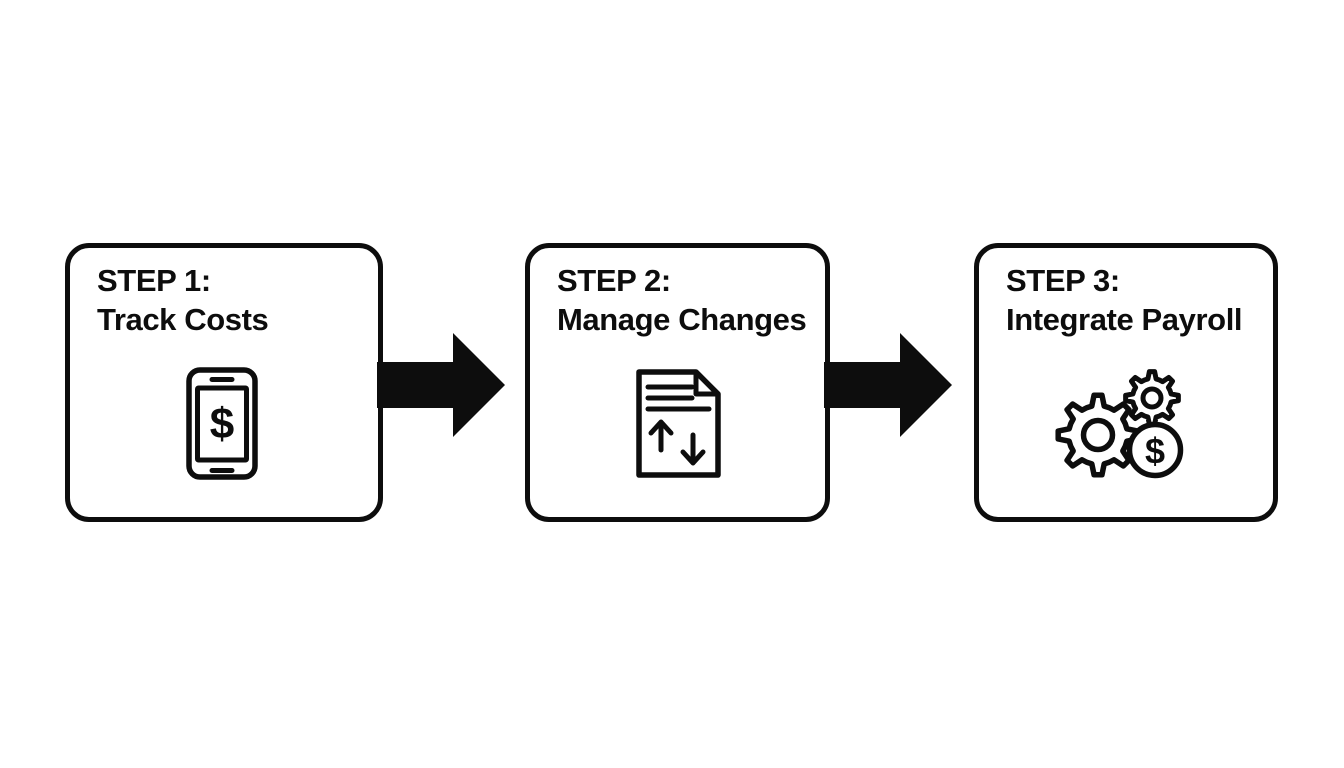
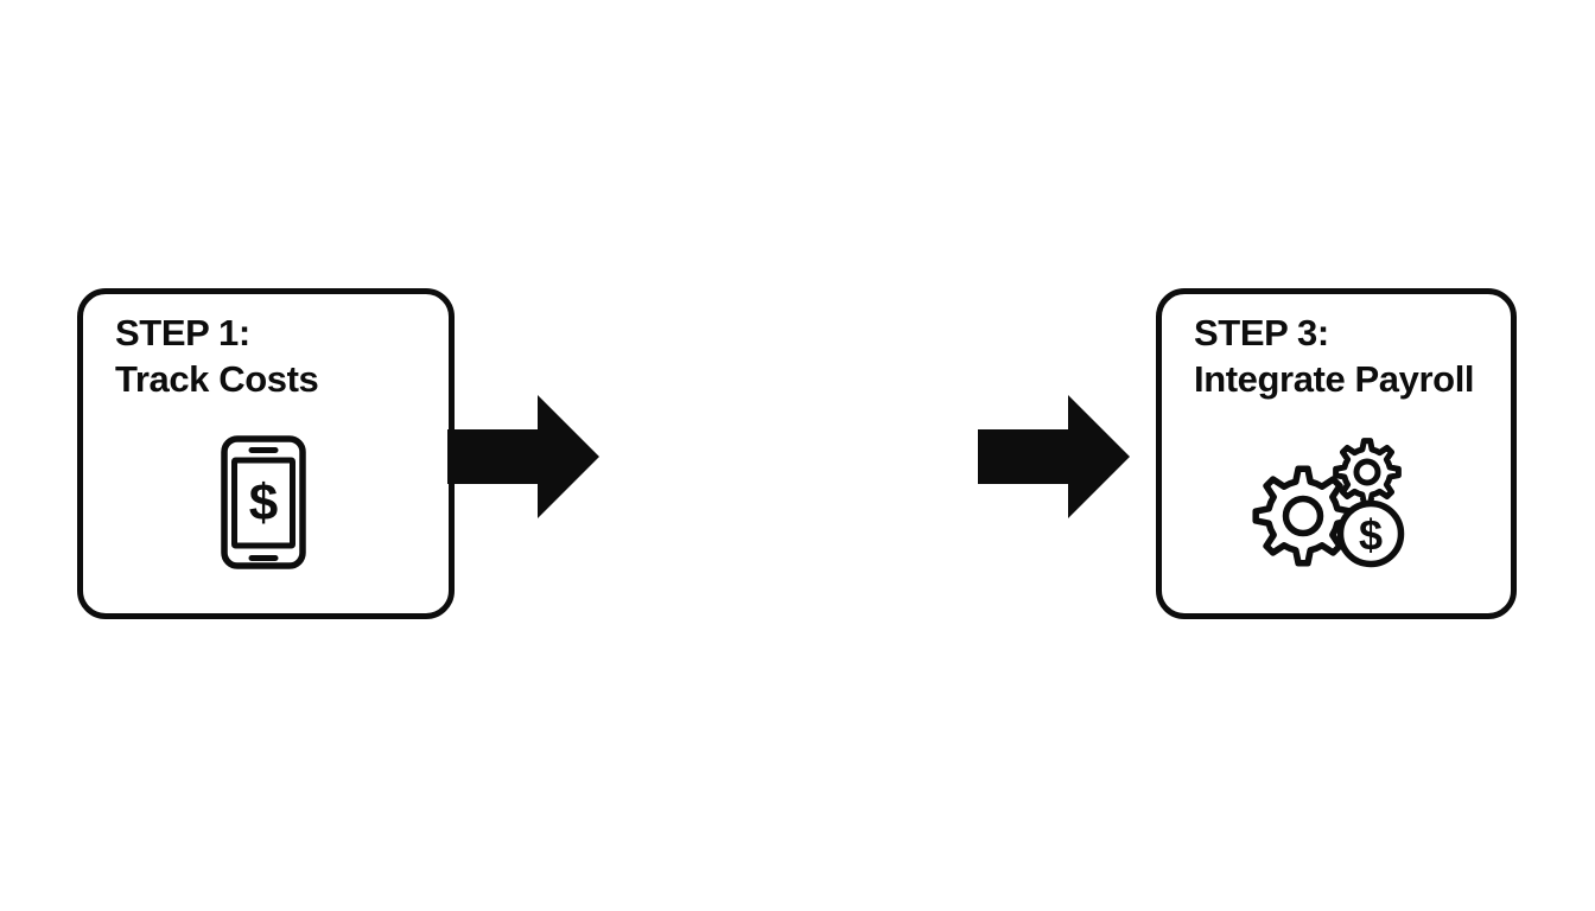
  STEP 1:
  Track Costs
  $
- STEP 2:
- Manage Changes
  STEP 3:
  Integrate Payroll
  $
